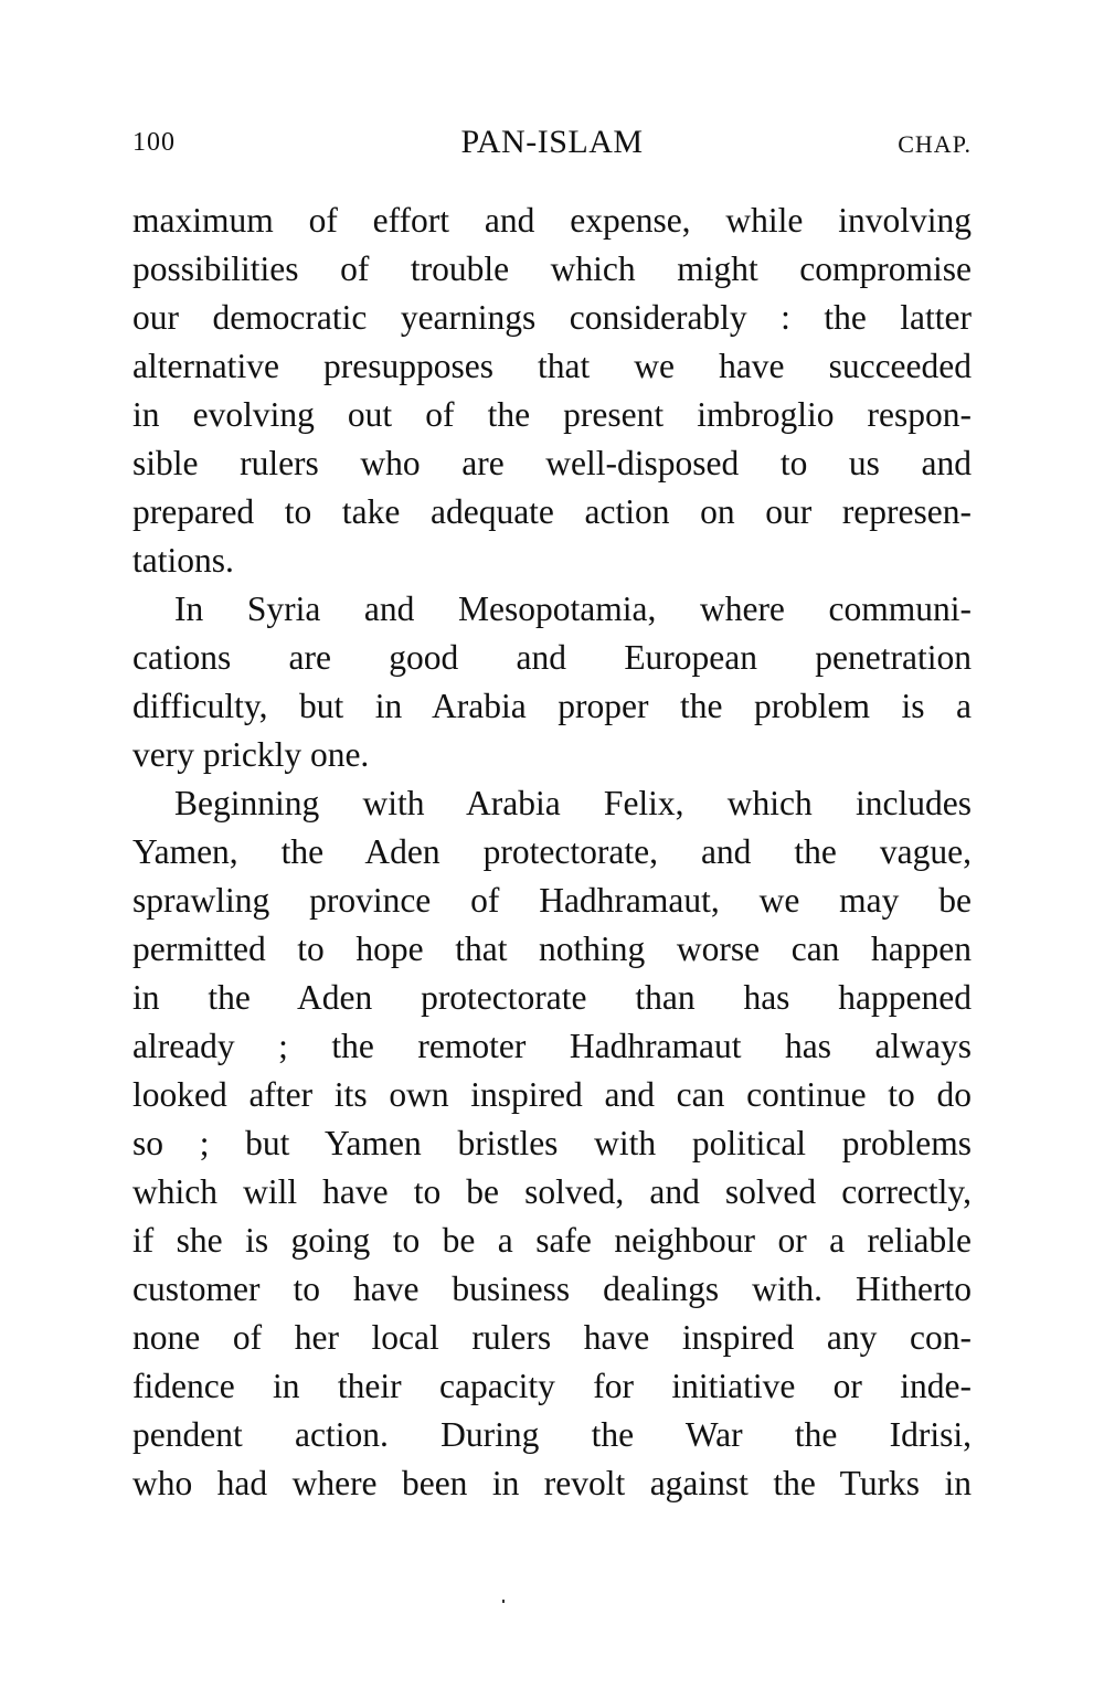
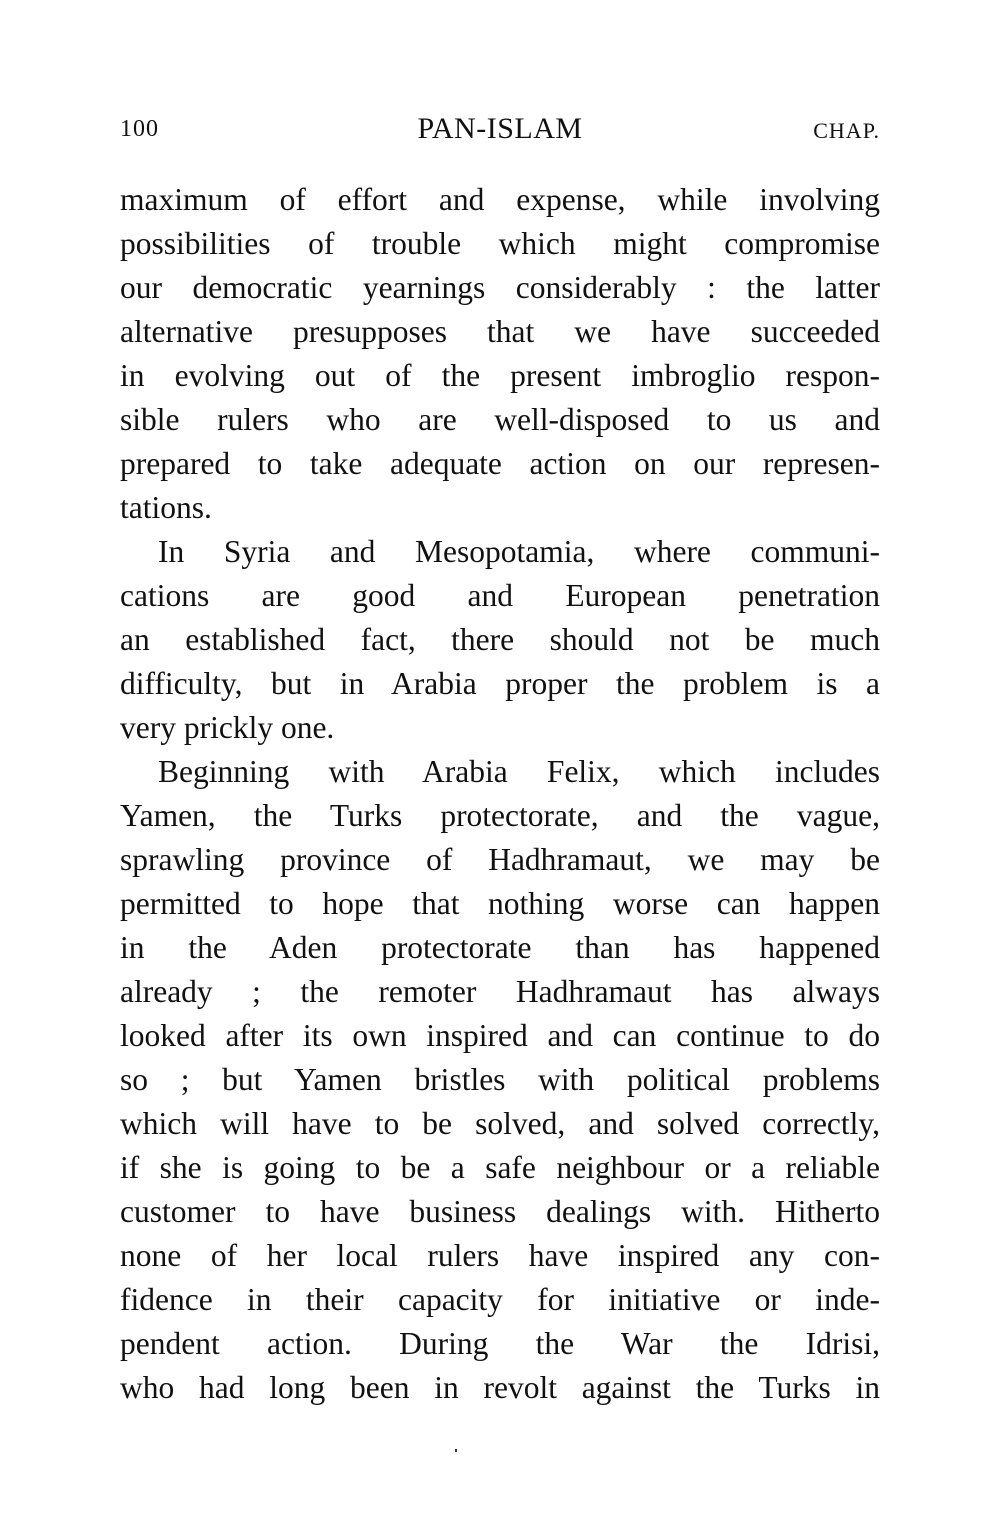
  100
  PAN-ISLAM
  CHAP.
  maximum of effort and expense, while involving
  possibilities of trouble which might compromise
  our democratic yearnings considerably : the latter
  alternative presupposes that we have succeeded
  in evolving out of the present imbroglio respon-
  sible rulers who are well-disposed to us and
  prepared to take adequate action on our represen-
  tations.
  In Syria and Mesopotamia, where communi-
  cations are good and European penetration
+ an established fact, there should not be much
  difficulty, but in Arabia proper the problem is a
  very prickly one.
  Beginning with Arabia Felix, which includes
- Yamen, the Aden protectorate, and the vague,
+ Yamen, the Turks protectorate, and the vague,
  sprawling province of Hadhramaut, we may be
  permitted to hope that nothing worse can happen
  in the Aden protectorate than has happened
  already ; the remoter Hadhramaut has always
  looked after its own inspired and can continue to do
  so ; but Yamen bristles with political problems
  which will have to be solved, and solved correctly,
  if she is going to be a safe neighbour or a reliable
  customer to have business dealings with. Hitherto
  none of her local rulers have inspired any con-
  fidence in their capacity for initiative or inde-
  pendent action. During the War the Idrisi,
- who had where been in revolt against the Turks in
+ who had long been in revolt against the Turks in
